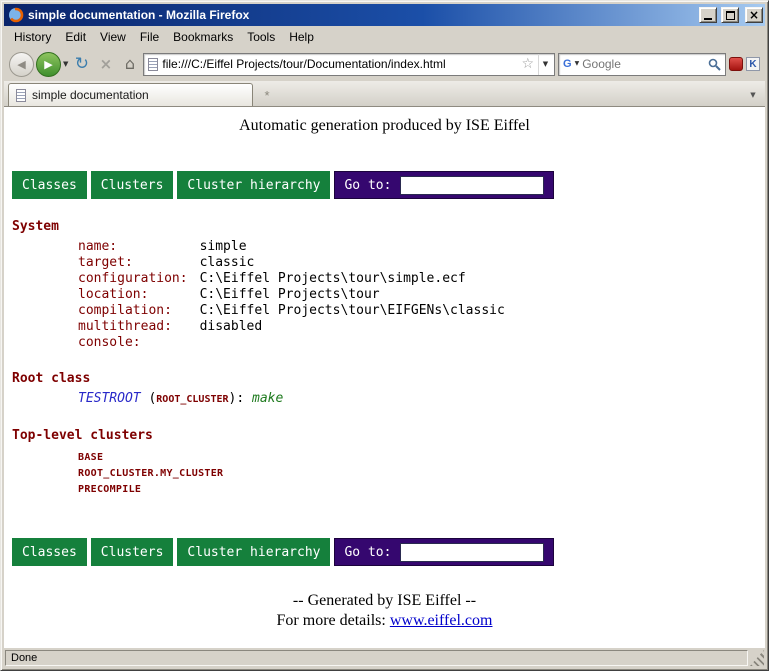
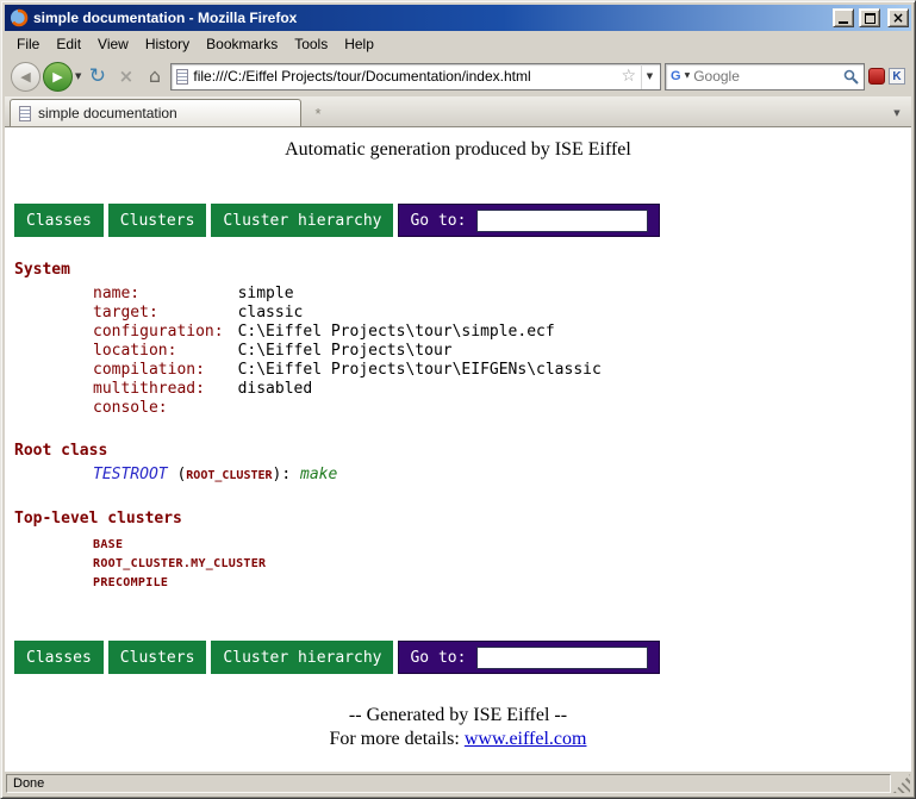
  simple documentation - Mozilla Firefox
  ×
- History
+ File
  Edit
  View
- File
+ History
  Bookmarks
  Tools
  Help
  ◀
  ▶
  ▼
  ↻
  ×
  ⌂
  file:///C:/Eiffel Projects/tour/Documentation/index.html
  ☆
  ▼
  G
  Google
  K
  simple documentation
  *
  ▼
  Automatic generation produced by ISE Eiffel
  Classes
  Clusters
  Cluster hierarchy
  Go to:
  System
  name:	simple
  target:	classic
  configuration:	C:\Eiffel Projects\tour\simple.ecf
  location:	C:\Eiffel Projects\tour
  compilation:	C:\Eiffel Projects\tour\EIFGENs\classic
  multithread:	disabled
  console:
  Root class
  TESTROOT (ROOT_CLUSTER): make
  Top-level clusters
  BASE
  ROOT_CLUSTER.MY_CLUSTER
  PRECOMPILE
  Classes
  Clusters
  Cluster hierarchy
  Go to:
  -- Generated by ISE Eiffel --
  For more details: www.eiffel.com
  Done
